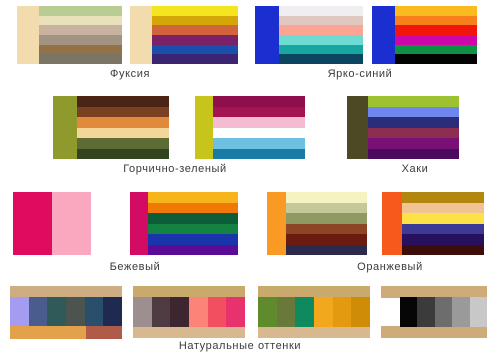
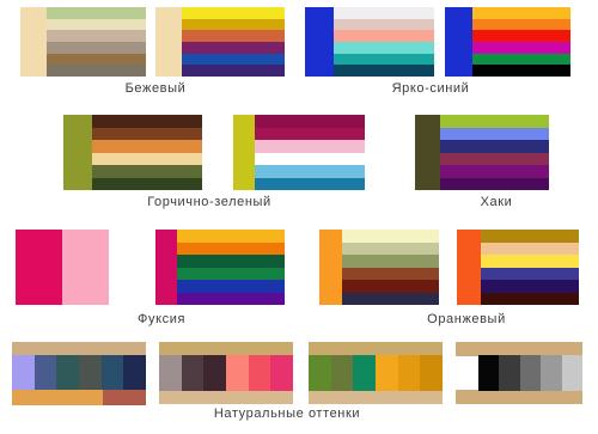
- Фуксия
+ Бежевый
  Ярко-синий
  Горчично-зеленый
  Хаки
- Бежевый
+ Фуксия
  Оранжевый
  Натуральные оттенки
